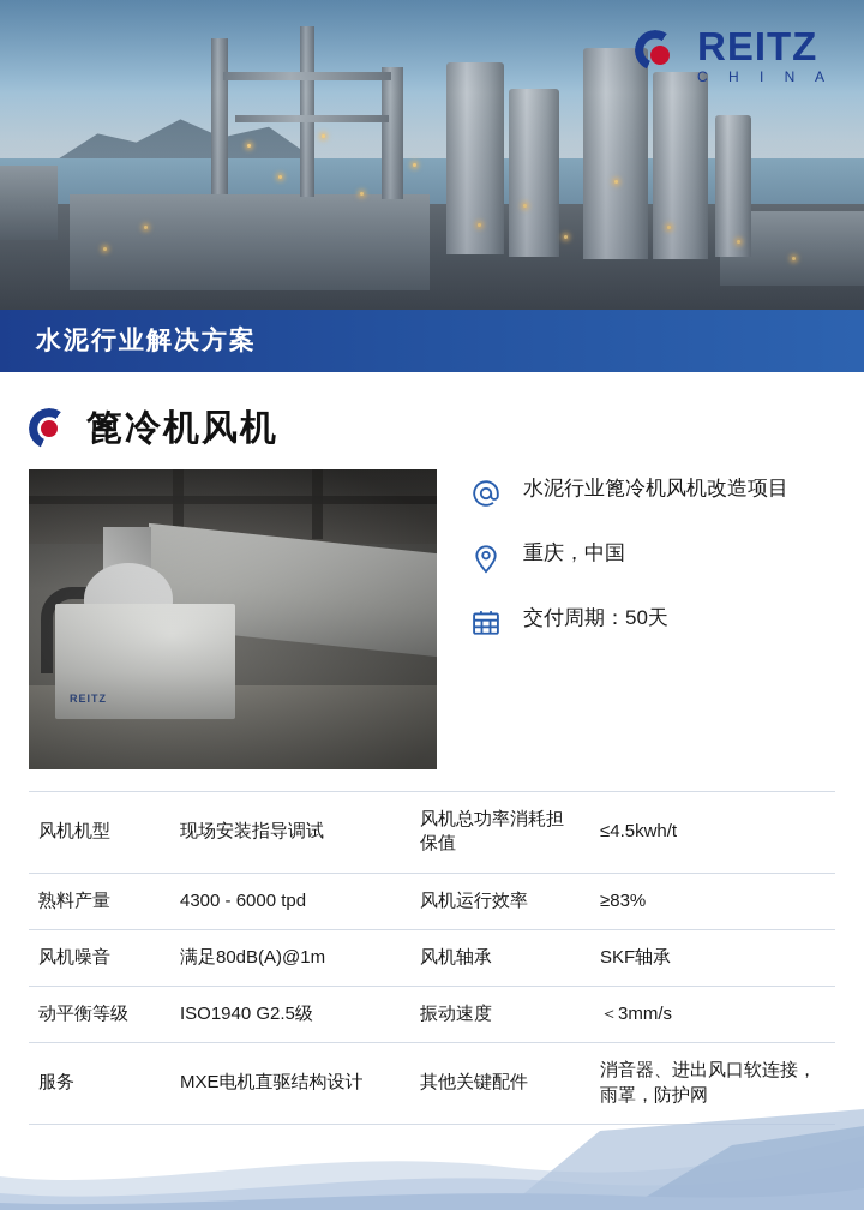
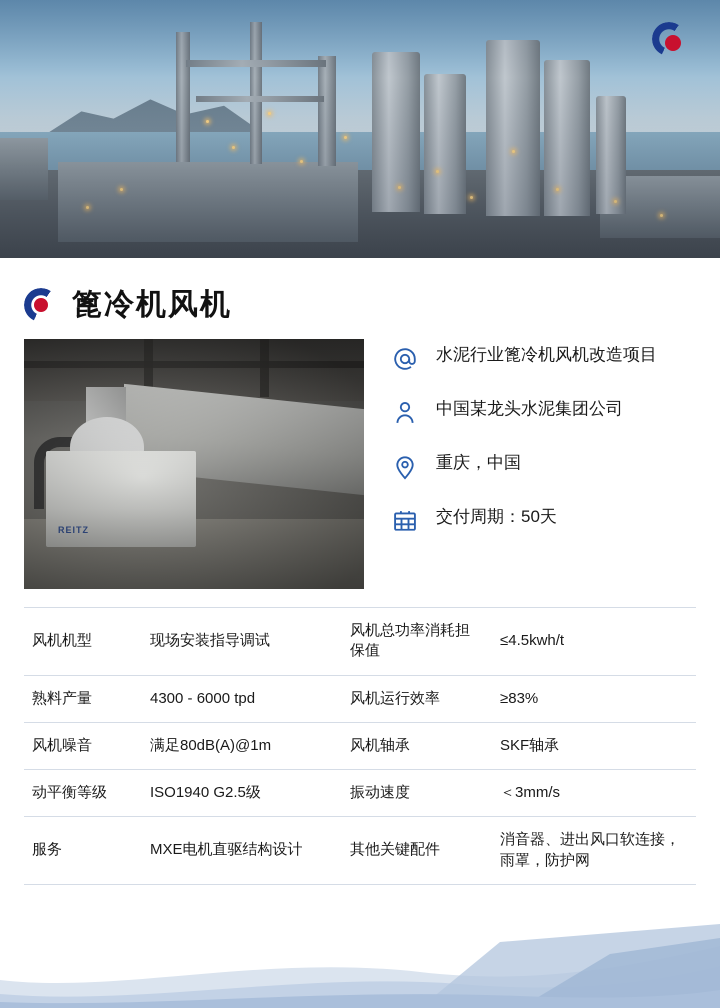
- REITZ
- C H I N A
- 水泥行业解决方案
  篦冷机风机
  水泥行业篦冷机风机改造项目
+ 中国某龙头水泥集团公司
  重庆，中国
  交付周期：50天
  风机机型	现场安装指导调试	风机总功率消耗担保值	≤4.5kwh/t
  熟料产量	4300 - 6000 tpd	风机运行效率	≥83%
  风机噪音	满足80dB(A)@1m	风机轴承	SKF轴承
  动平衡等级	ISO1940 G2.5级	振动速度	＜3mm/s
  服务	MXE电机直驱结构设计	其他关键配件	消音器、进出风口软连接，雨罩，防护网
